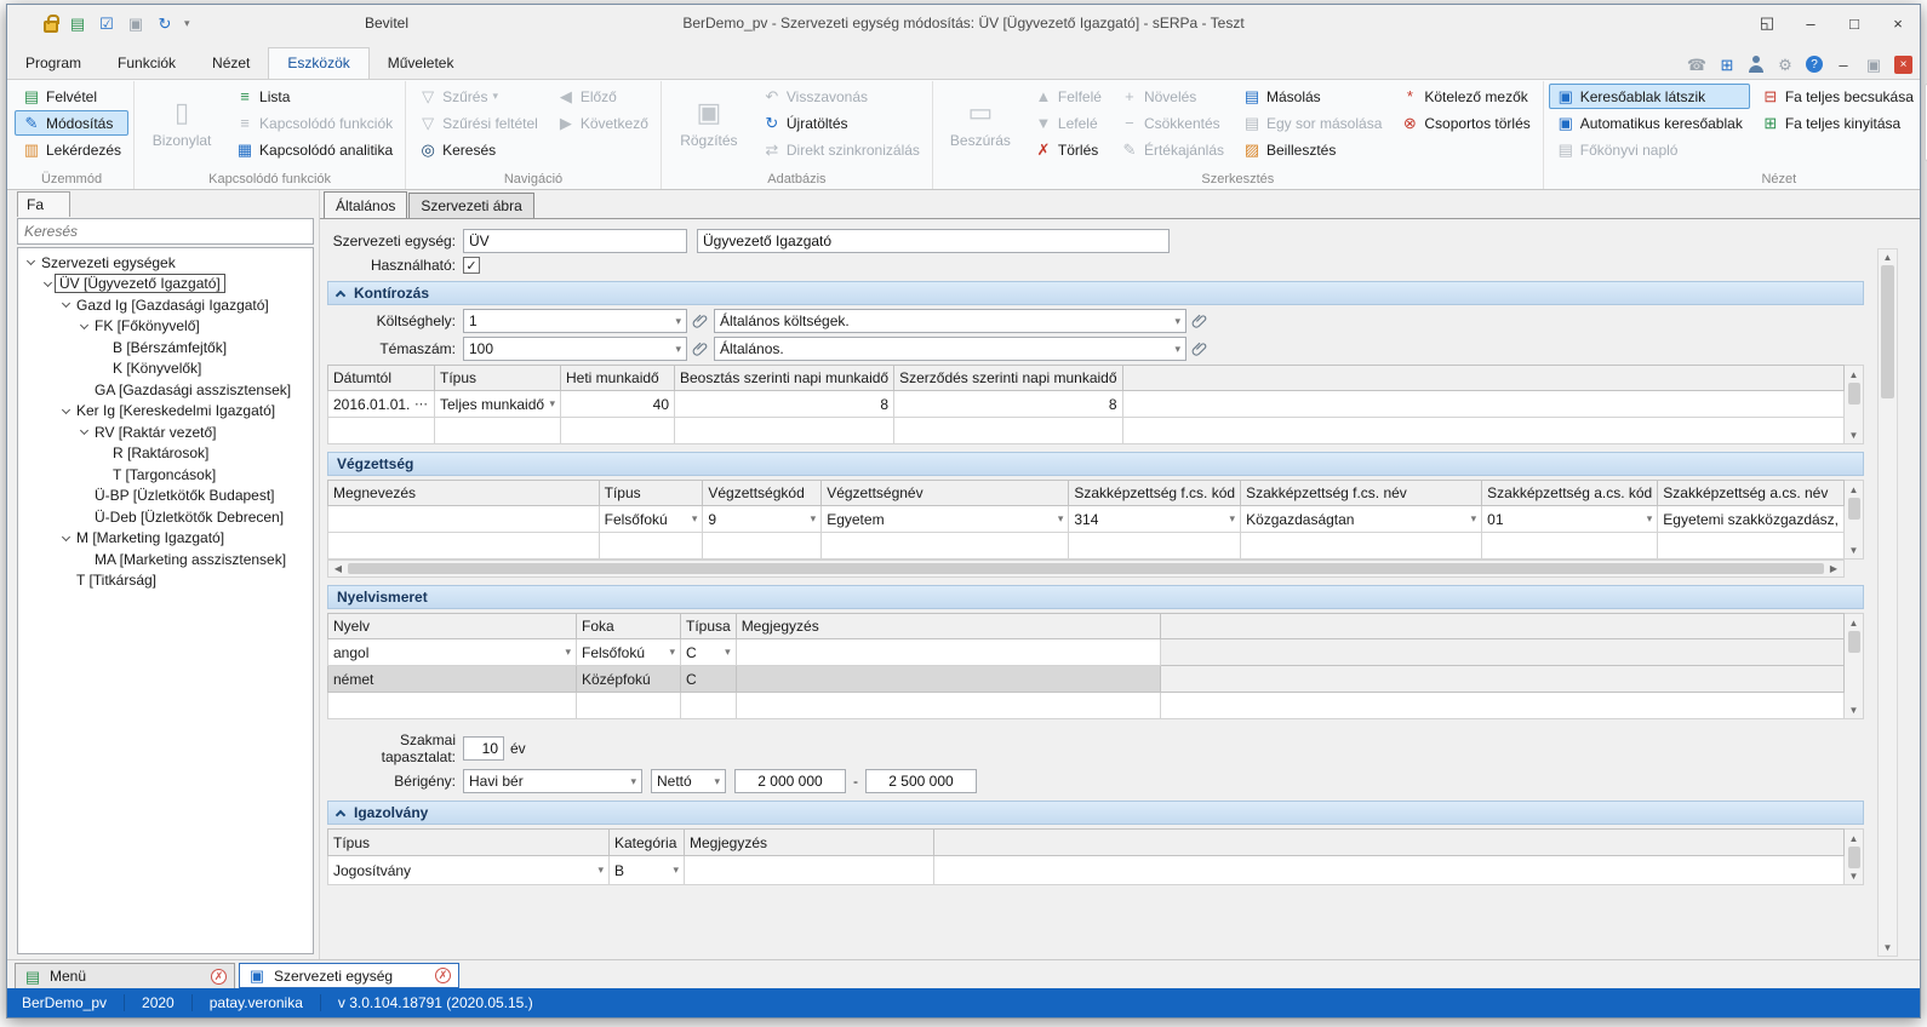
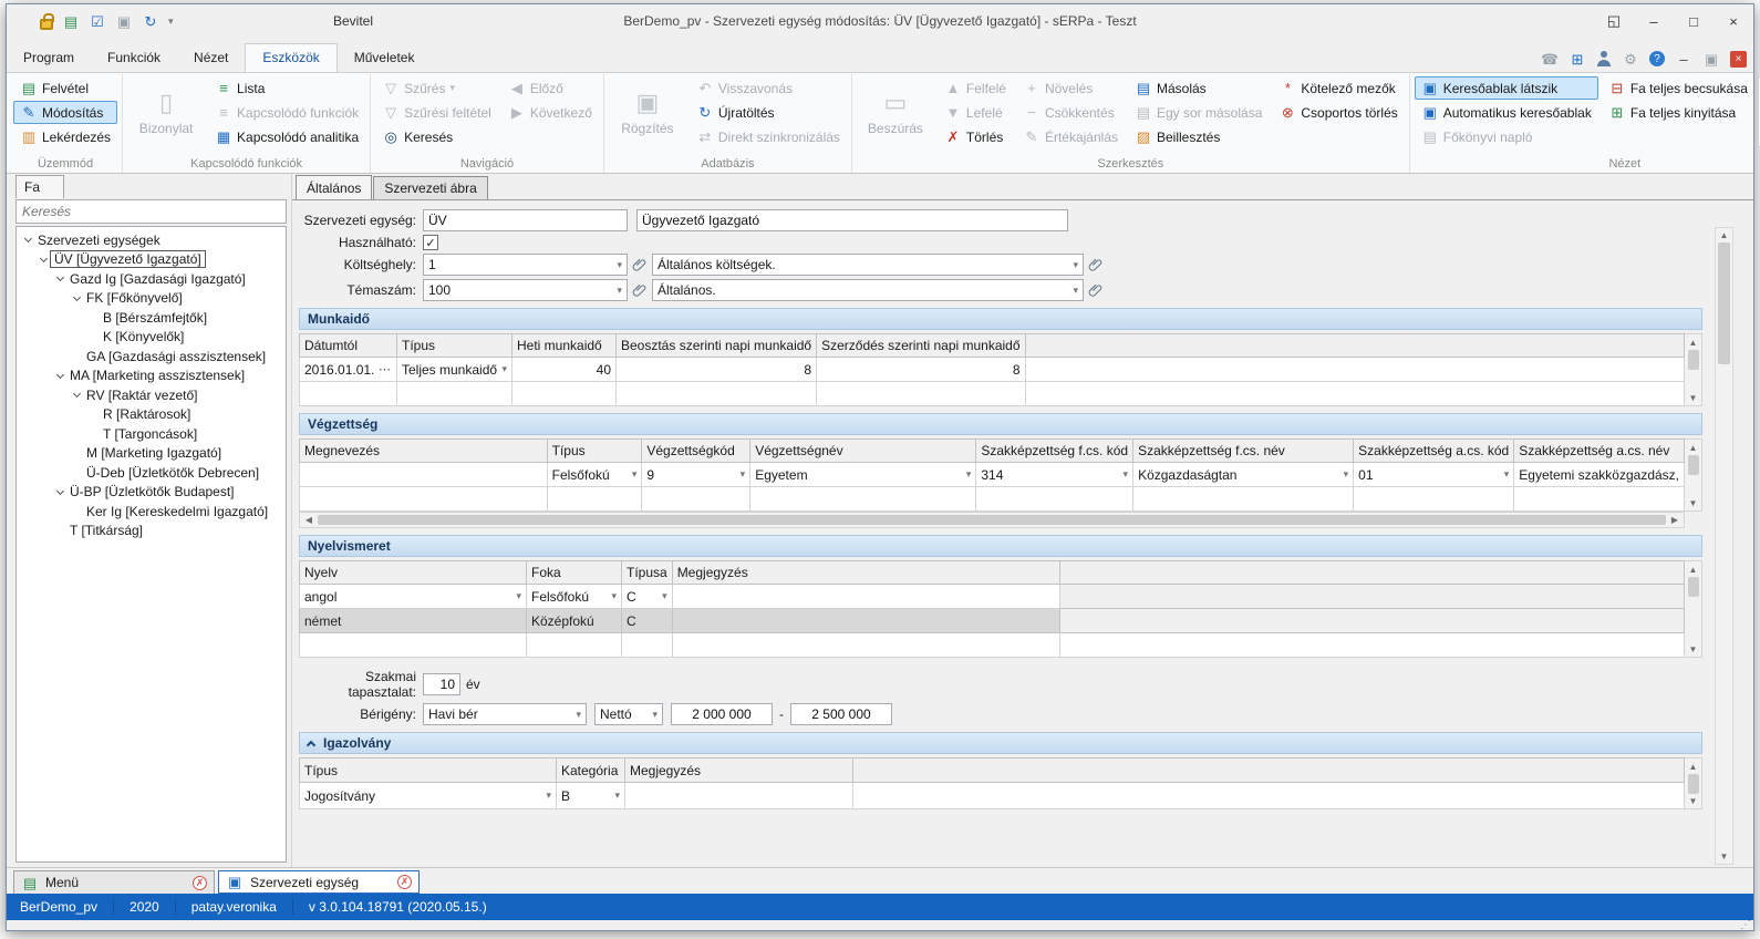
  ▤
  ☑
  ▣
  ↻
  ▾
  Bevitel
  BerDemo_pv - Szervezeti egység módosítás: ÜV [Ügyvezető Igazgató] - sERPa - Teszt
  ◱
  –
  □
  ×
  Program
  Funkciók
  Nézet
  Eszközök
  Műveletek
  ☎
  ⊞
  ⚙
  ?
  –
  ▣
  ×
  ▤
  Felvétel
  ✎
  Módosítás
  ▥
  Lekérdezés
  Üzemmód
  ▯
  Bizonylat
  ≡
  Lista
  ≡
  Kapcsolódó funkciók
  ▦
  Kapcsolódó analitika
  Kapcsolódó funkciók
  ▽
  Szűrés
  ▾
  ▽
  Szűrési feltétel
  ◎
  Keresés
  ◀
  Előző
  ▶
  Következő
  Navigáció
  ▣
  Rögzítés
  ↶
  Visszavonás
  ↻
  Újratöltés
  ⇄
  Direkt szinkronizálás
  Adatbázis
  ▭
  Beszúrás
  ▲
  Felfelé
  ▼
  Lefelé
  ✗
  Törlés
  +
  Növelés
  −
  Csökkentés
  ✎
  Értékajánlás
  ▤
  Másolás
  ▤
  Egy sor másolása
  ▨
  Beillesztés
  *
  Kötelező mezők
  ⊗
  Csoportos törlés
  Szerkesztés
  ▣
  Keresőablak látszik
  ▣
  Automatikus keresőablak
  ▤
  Főkönyvi napló
  ⊟
  Fa teljes becsukása
  ⊞
  Fa teljes kinyitása
  Nézet
  Fa
  Keresés
  Szervezeti egységek
  ÜV [Ügyvezető Igazgató]
  Gazd Ig [Gazdasági Igazgató]
  FK [Főkönyvelő]
  B [Bérszámfejtők]
  K [Könyvelők]
  GA [Gazdasági asszisztensek]
- Ker Ig [Kereskedelmi Igazgató]
+ MA [Marketing asszisztensek]
  RV [Raktár vezető]
  R [Raktárosok]
  T [Targoncások]
- Ü-BP [Üzletkötők Budapest]
+ M [Marketing Igazgató]
  Ü-Deb [Üzletkötők Debrecen]
- M [Marketing Igazgató]
+ Ü-BP [Üzletkötők Budapest]
- MA [Marketing asszisztensek]
+ Ker Ig [Kereskedelmi Igazgató]
  T [Titkárság]
  Általános
  Szervezeti ábra
  Szervezeti egység:
  ÜV
  Ügyvezető Igazgató
  Használható:
  ✓
- Kontírozás
  Költséghely:
  1
  ▾
  Általános költségek.
  ▾
  Témaszám:
  100
  ▾
  Általános.
  ▾
+ Munkaidő
  Dátumtól	Típus	Heti munkaidő	Beosztás szerinti napi munkaidő	Szerződés szerinti napi munkaidő
  2016.01.01. ⋯	Teljes munkaidő ▾	40	8	8
  ▲
  ▼
  Végzettség
  Megnevezés	Típus	Végzettségkód	Végzettségnév	Szakképzettség f.cs. kód	Szakképzettség f.cs. név	Szakképzettség a.cs. kód	Szakképzettség a.cs. név
  	Felsőfokú ▾	9 ▾	Egyetem ▾	314 ▾	Közgazdaságtan ▾	01 ▾	Egyetemi szakközgazdász,
  ▲
  ▼
  ◀
  ▶
  Nyelvismeret
  Nyelv	Foka	Típusa	Megjegyzés
  angol ▾	Felsőfokú ▾	C ▾
  német	Középfokú	C
  ▲
  ▼
  Szakmai tapasztalat:
  10
  év
  Bérigény:
  Havi bér
  ▾
  Nettó
  ▾
  2 000 000
  -
  2 500 000
  Igazolvány
  Típus	Kategória	Megjegyzés
  Jogosítvány ▾	B ▾
  ▲
  ▼
  ▲
  ▼
  ▤
  Menü
  ✗
  ▣
  Szervezeti egység
  ✗
  BerDemo_pv
  2020
  patay.veronika
  v 3.0.104.18791 (2020.05.15.)
+ ⋰
